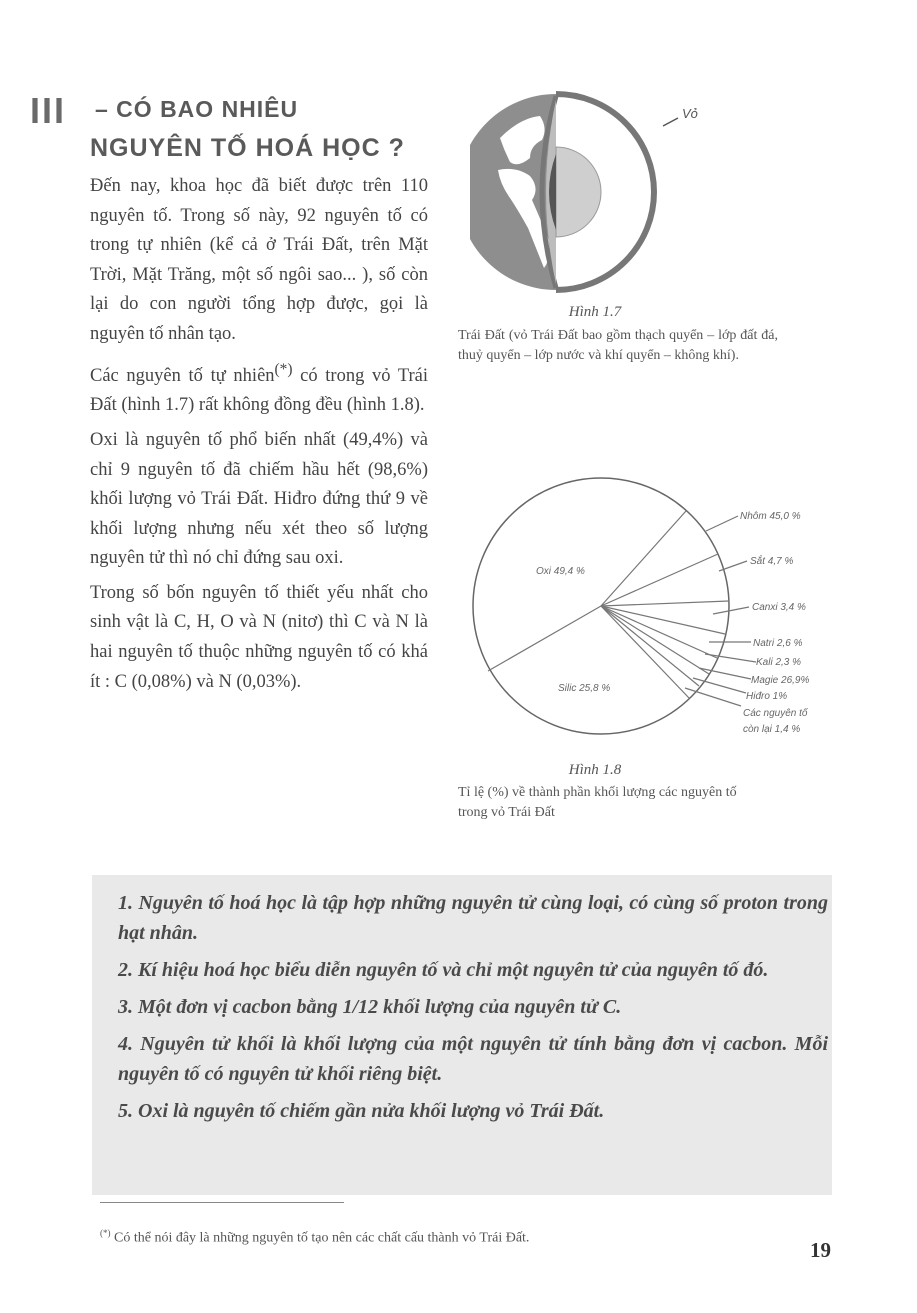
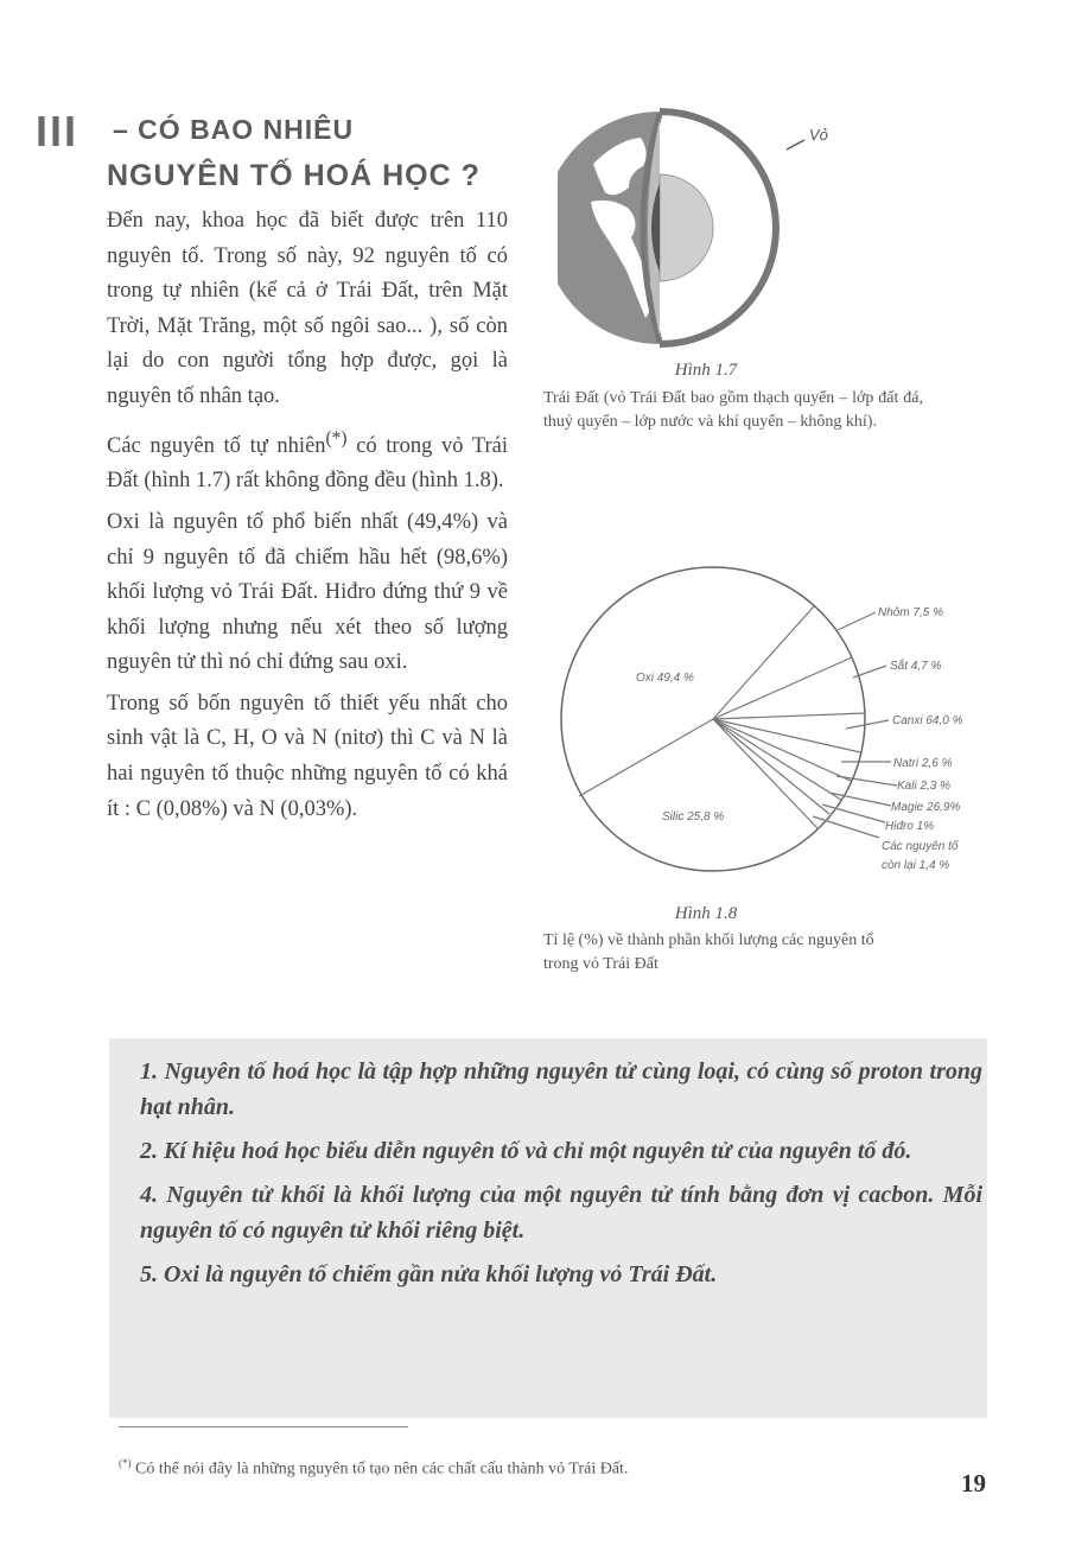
  III
  – CÓ BAO NHIÊU
  NGUYÊN TỐ HOÁ HỌC ?
  Đến nay, khoa học đã biết được trên 110 nguyên tố. Trong số này, 92 nguyên tố có trong tự nhiên (kể cả ở Trái Đất, trên Mặt Trời, Mặt Trăng, một số ngôi sao... ), số còn lại do con người tổng hợp được, gọi là nguyên tố nhân tạo.
  Các nguyên tố tự nhiên(*) có trong vỏ Trái Đất (hình 1.7) rất không đồng đều (hình 1.8).
  Oxi là nguyên tố phổ biến nhất (49,4%) và chỉ 9 nguyên tố đã chiếm hầu hết (98,6%) khối lượng vỏ Trái Đất. Hiđro đứng thứ 9 về khối lượng nhưng nếu xét theo số lượng nguyên tử thì nó chỉ đứng sau oxi.
  Trong số bốn nguyên tố thiết yếu nhất cho sinh vật là C, H, O và N (nitơ) thì C và N là hai nguyên tố thuộc những nguyên tố có khá ít : C (0,08%) và N (0,03%).
  Vỏ
  Hình 1.7
  Trái Đất (vỏ Trái Đất bao gồm thạch quyển – lớp đất đá, thuỷ quyển – lớp nước và khí quyển – không khí).
  Oxi 49,4 %
  Silic 25,8 %
- Nhôm 45,0 %
+ Nhôm 7,5 %
  Sắt 4,7 %
- Canxi 3,4 %
+ Canxi 64,0 %
  Natri 2,6 %
  Kali 2,3 %
  Magie 26,9%
  Hiđro 1%
  Các nguyên tố
  còn lại 1,4 %
  Hình 1.8
  Tỉ lệ (%) về thành phần khối lượng các nguyên tố trong vỏ Trái Đất
  1. Nguyên tố hoá học là tập hợp những nguyên tử cùng loại, có cùng số proton trong hạt nhân.
  2. Kí hiệu hoá học biểu diễn nguyên tố và chỉ một nguyên tử của nguyên tố đó.
- 3. Một đơn vị cacbon bằng 1/12 khối lượng của nguyên tử C.
  4. Nguyên tử khối là khối lượng của một nguyên tử tính bằng đơn vị cacbon. Mỗi nguyên tố có nguyên tử khối riêng biệt.
  5. Oxi là nguyên tố chiếm gần nửa khối lượng vỏ Trái Đất.
  (*) Có thể nói đây là những nguyên tố tạo nên các chất cấu thành vỏ Trái Đất.
  19
